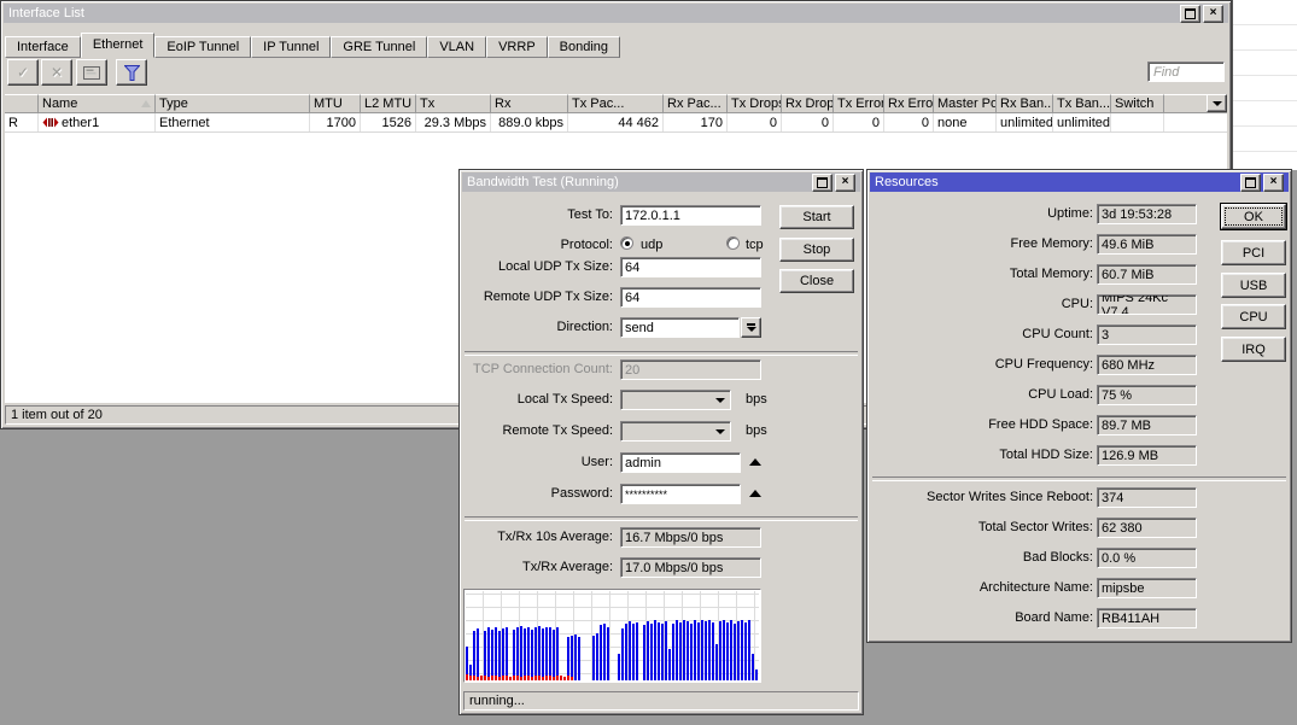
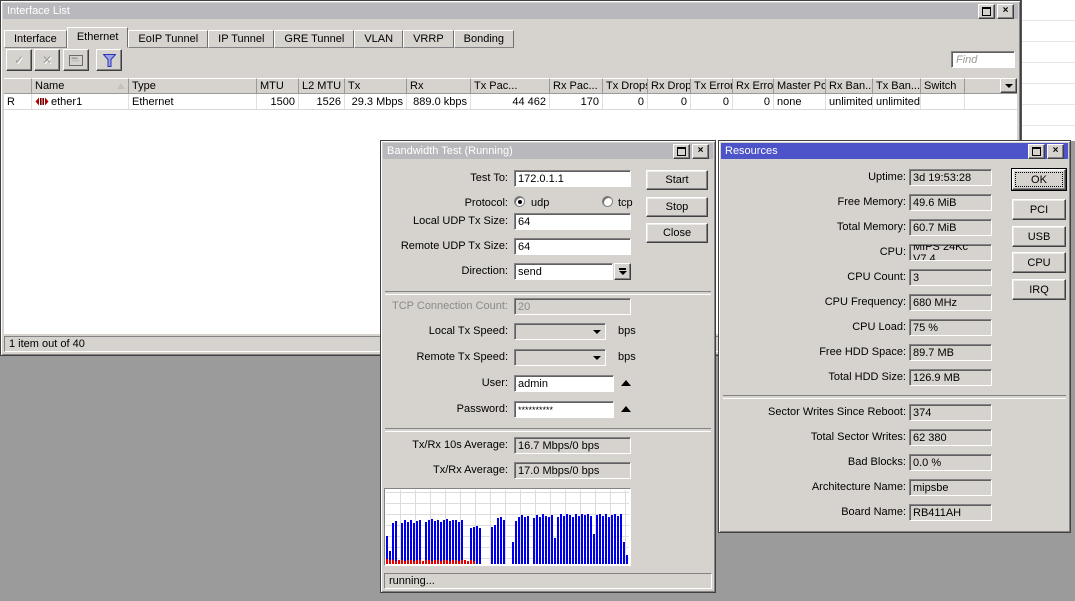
  Interface List
  ×
  Interface
  Ethernet
  EoIP Tunnel
  IP Tunnel
  GRE Tunnel
  VLAN
  VRRP
  Bonding
  ✓
  ✕
  Find
  Name
  Type
  MTU
  L2 MTU
  Tx
  Rx
  Tx Pac...
  Rx Pac...
  Tx Drops
  Rx Drop
  Tx Error
  Rx Erro
  Master Po
  Rx Ban...
  Tx Ban...
  Switch
  R
  ether1
  Ethernet
- 1700
+ 1500
  1526
  29.3 Mbps
  889.0 kbps
  44 462
  170
  0
  0
  0
  0
  none
  unlimited
  unlimited
- 1 item out of 20
+ 1 item out of 40
  Bandwidth Test (Running)
  ×
  Test To:
  172.0.1.1
  Protocol:
  udp
  tcp
  Local UDP Tx Size:
  64
  Remote UDP Tx Size:
  64
  Direction:
  send
  TCP Connection Count:
  20
  Local Tx Speed:
  bps
  Remote Tx Speed:
  bps
  User:
  admin
  Password:
  **********
  Tx/Rx 10s Average:
  16.7 Mbps/0 bps
  Tx/Rx Average:
  17.0 Mbps/0 bps
  Start
  Stop
  Close
  running...
  Resources
  ×
  Uptime:
  3d 19:53:28
  Free Memory:
  49.6 MiB
  Total Memory:
  60.7 MiB
  CPU:
  MIPS 24Kc V7.4
  CPU Count:
  3
  CPU Frequency:
  680 MHz
  CPU Load:
  75 %
  Free HDD Space:
  89.7 MB
  Total HDD Size:
  126.9 MB
  Sector Writes Since Reboot:
  374
  Total Sector Writes:
  62 380
  Bad Blocks:
  0.0 %
  Architecture Name:
  mipsbe
  Board Name:
  RB411AH
  OK
  PCI
  USB
  CPU
  IRQ
